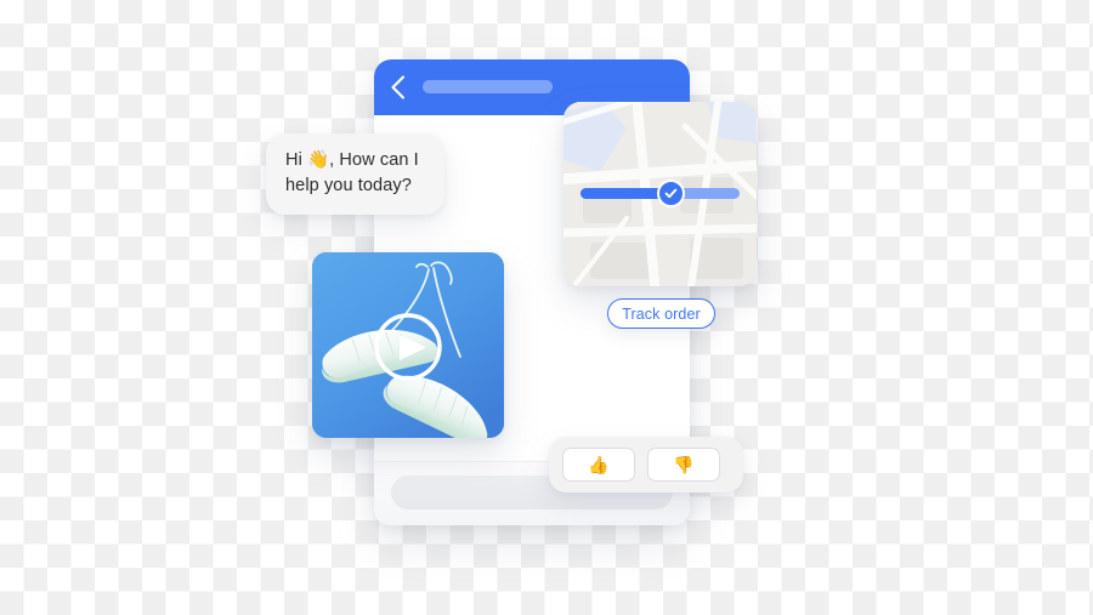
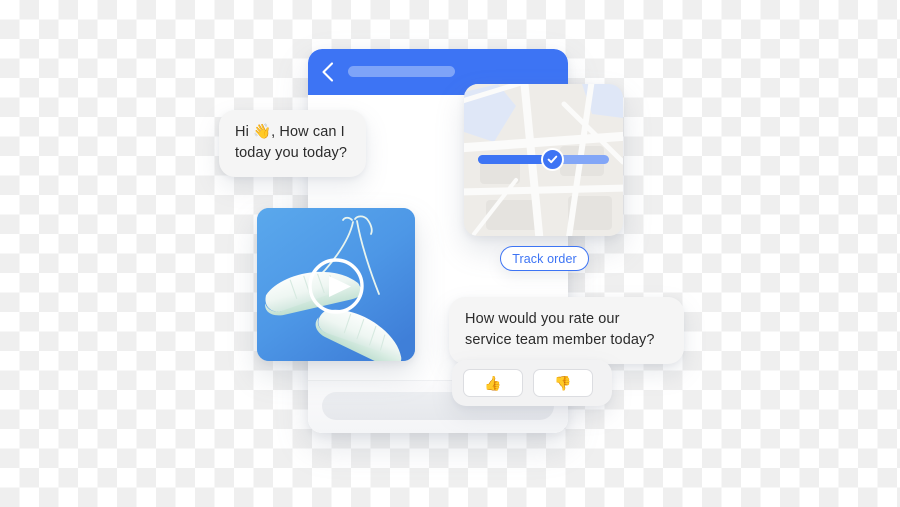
- Hi 👋, How can I help you today?
+ Hi 👋, How can I today you today?
  Track order
+ How would you rate our service team member today?
  👍
  👎
